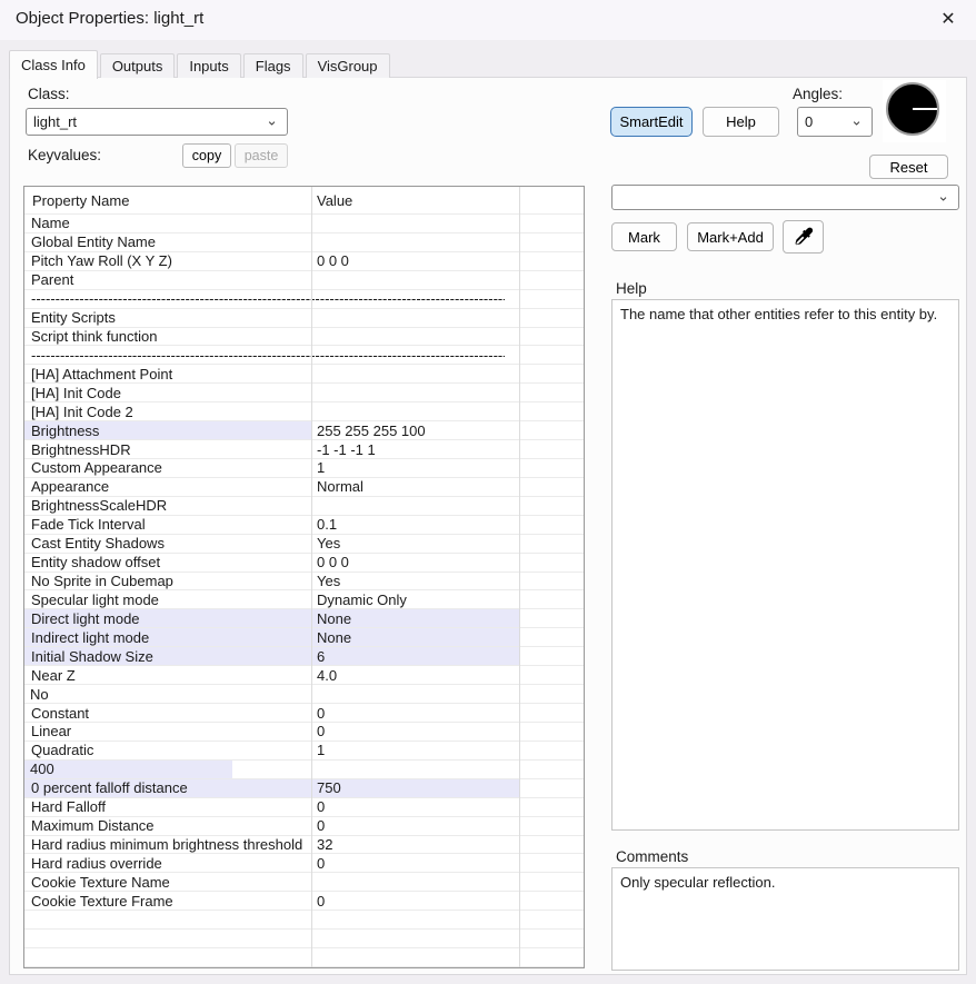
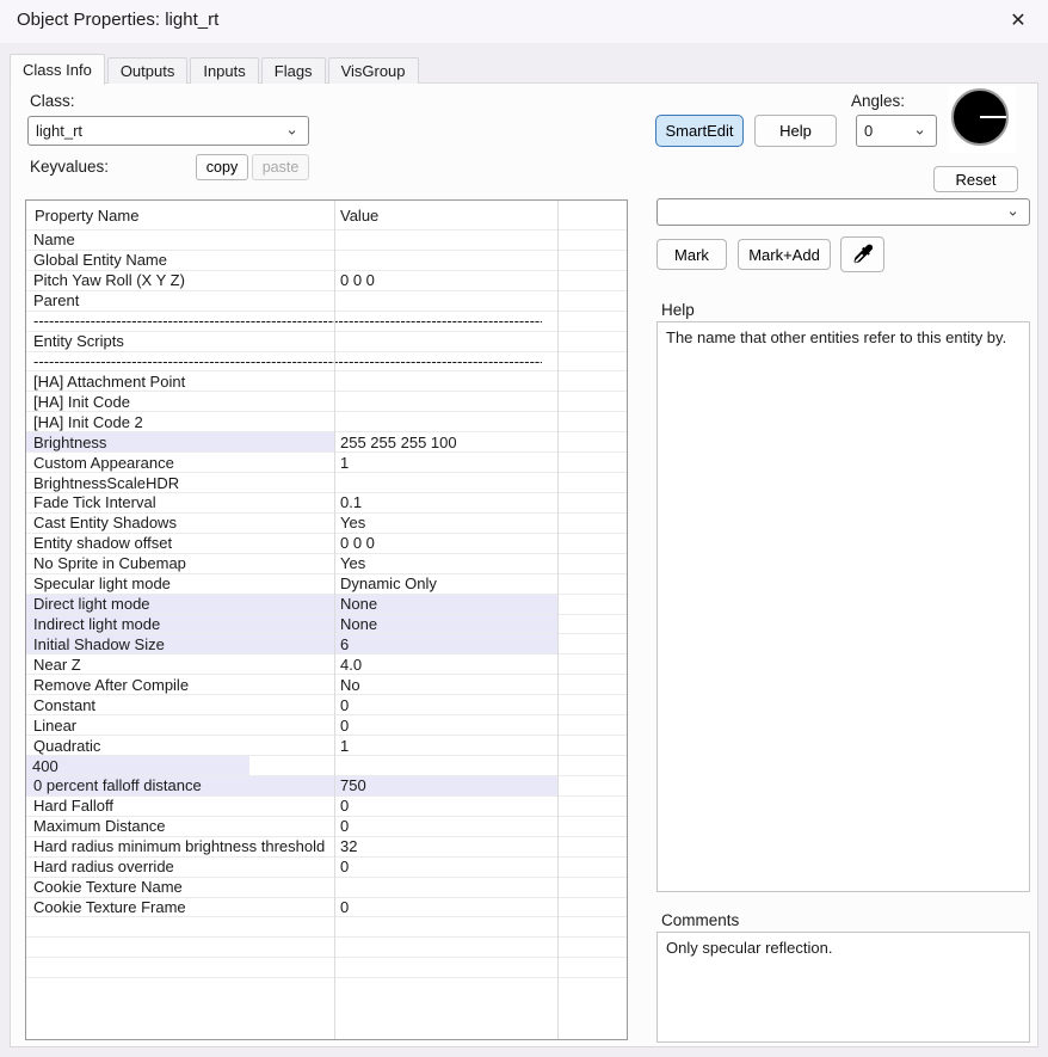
  Object Properties: light_rt
  ✕
  Class Info
  Outputs
  Inputs
  Flags
  VisGroup
  Class:
  light_rt
  ⌄
  Keyvalues:
  copy
  paste
  SmartEdit
  Help
  Angles:
  0
  ⌄
  Reset
  ⌄
  Mark
  Mark+Add
  Property Name
  Value
  Name
  Global Entity Name
  Pitch Yaw Roll (X Y Z)
  0 0 0
  Parent
  --------------------------------------------------------------------------------------------------
  Entity Scripts
- Script think function
  --------------------------------------------------------------------------------------------------
  [HA] Attachment Point
  [HA] Init Code
  [HA] Init Code 2
  Brightness
  255 255 255 100
- BrightnessHDR
- -1 -1 -1 1
  Custom Appearance
  1
- Appearance
- Normal
  BrightnessScaleHDR
  Fade Tick Interval
  0.1
  Cast Entity Shadows
  Yes
  Entity shadow offset
  0 0 0
  No Sprite in Cubemap
  Yes
  Specular light mode
  Dynamic Only
  Direct light mode
  None
  Indirect light mode
  None
  Initial Shadow Size
  6
  Near Z
  4.0
+ Remove After Compile
  No
  Constant
  0
  Linear
  0
  Quadratic
  1
  400
  0 percent falloff distance
  750
  Hard Falloff
  0
  Maximum Distance
  0
  Hard radius minimum brightness threshold
  32
  Hard radius override
  0
  Cookie Texture Name
  Cookie Texture Frame
  0
  Help
  The name that other entities refer to this entity by.
  Comments
  Only specular reflection.
